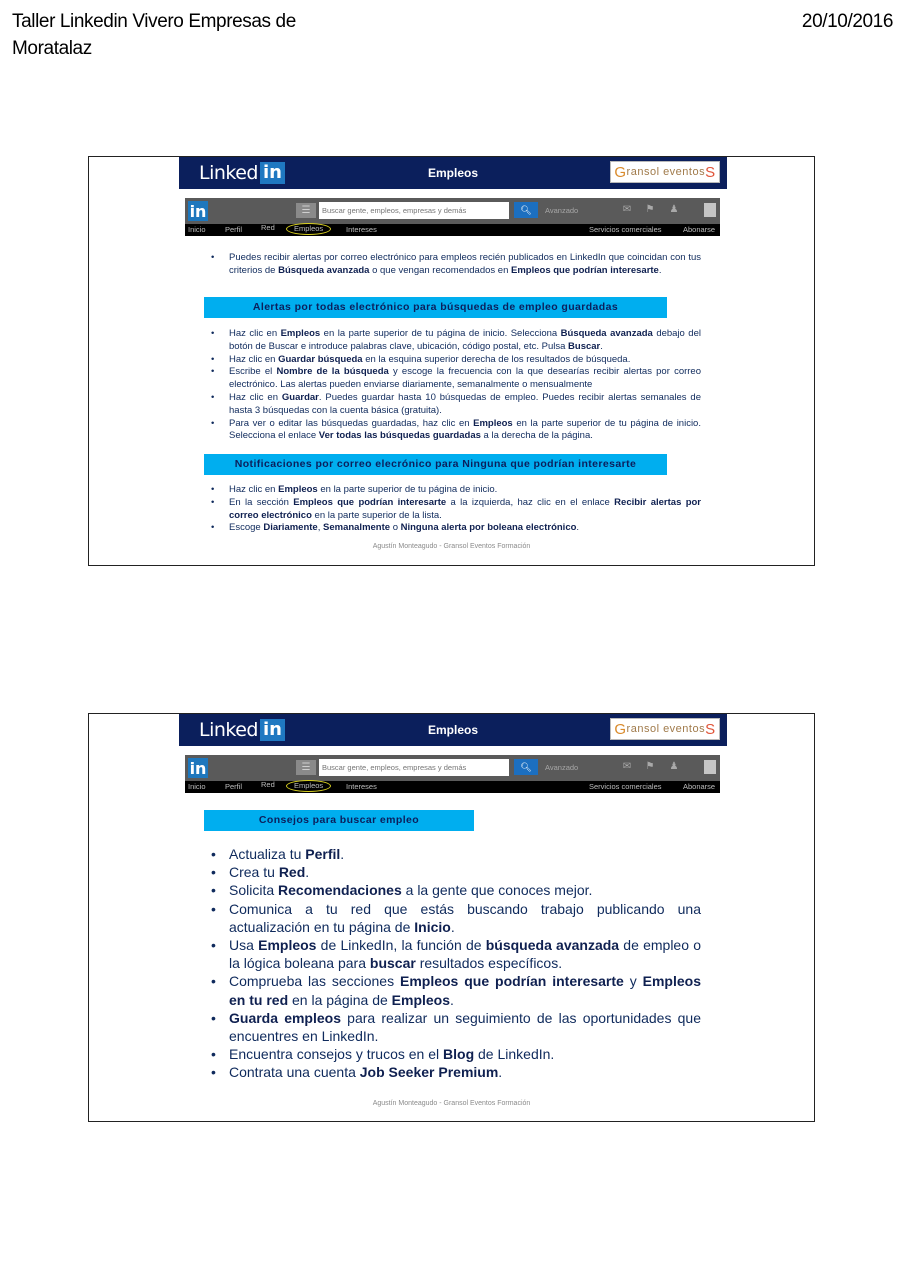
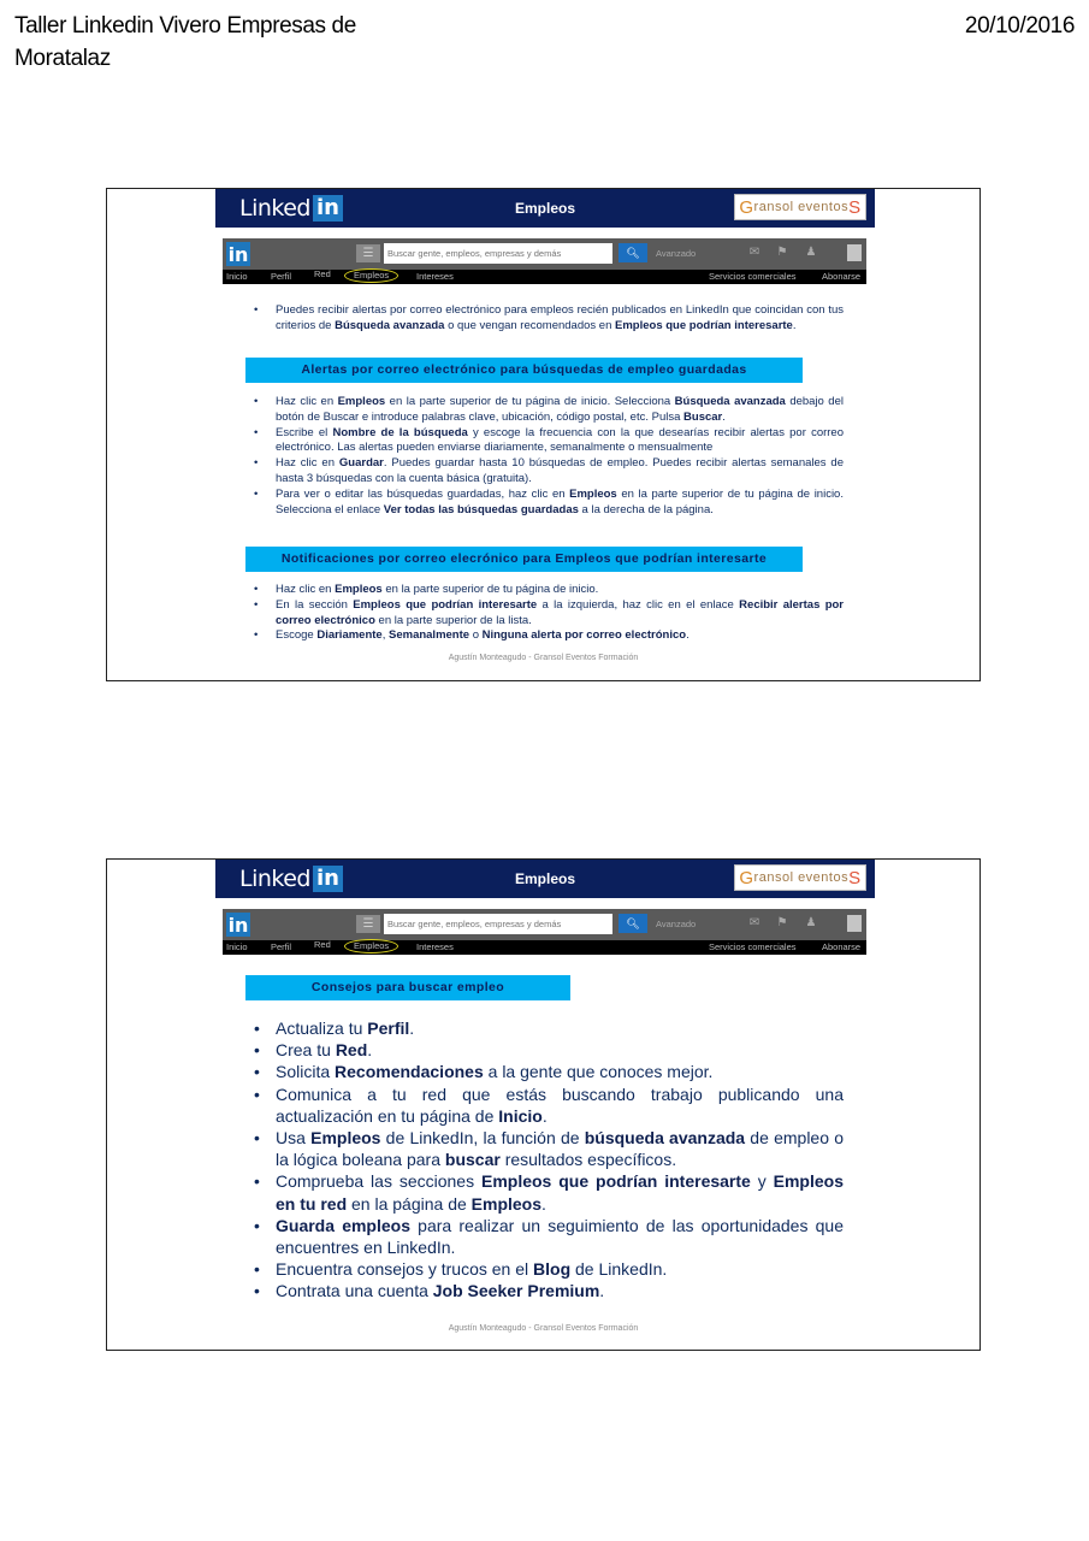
  Taller Linkedin Vivero Empresas de Moratalaz
  20/10/2016
  Linked
  in
  Empleos
  G
  ransol eventos
  S
  in
  ☰
  Buscar gente, empleos, empresas y demás
  🔍︎
  Avanzado
  ✉
  ⚑
  ♟
  Inicio
  Perfil
  Red
  Empleos
  Intereses
  Servicios comerciales
  Abonarse
  Puedes recibir alertas por correo electrónico para empleos recién publicados en LinkedIn que coincidan con tus criterios de Búsqueda avanzada o que vengan recomendados en Empleos que podrían interesarte.
- Alertas por todas electrónico para búsquedas de empleo guardadas
+ Alertas por correo electrónico para búsquedas de empleo guardadas
  Haz clic en Empleos en la parte superior de tu página de inicio. Selecciona Búsqueda avanzada debajo del botón de Buscar e introduce palabras clave, ubicación, código postal, etc. Pulsa Buscar.
- Haz clic en Guardar búsqueda en la esquina superior derecha de los resultados de búsqueda.
  Escribe el Nombre de la búsqueda y escoge la frecuencia con la que desearías recibir alertas por correo electrónico. Las alertas pueden enviarse diariamente, semanalmente o mensualmente
  Haz clic en Guardar. Puedes guardar hasta 10 búsquedas de empleo. Puedes recibir alertas semanales de hasta 3 búsquedas con la cuenta básica (gratuita).
  Para ver o editar las búsquedas guardadas, haz clic en Empleos en la parte superior de tu página de inicio. Selecciona el enlace Ver todas las búsquedas guardadas a la derecha de la página.
- Notificaciones por correo elecrónico para Ninguna que podrían interesarte
+ Notificaciones por correo elecrónico para Empleos que podrían interesarte
  Haz clic en Empleos en la parte superior de tu página de inicio.
  En la sección Empleos que podrían interesarte a la izquierda, haz clic en el enlace Recibir alertas por correo electrónico en la parte superior de la lista.
- Escoge Diariamente, Semanalmente o Ninguna alerta por boleana electrónico.
+ Escoge Diariamente, Semanalmente o Ninguna alerta por correo electrónico.
  Linked
  in
  Empleos
  G
  ransol eventos
  S
  in
  ☰
  Buscar gente, empleos, empresas y demás
  🔍︎
  Avanzado
  ✉
  ⚑
  ♟
  Inicio
  Perfil
  Red
  Empleos
  Intereses
  Servicios comerciales
  Abonarse
  Consejos para buscar empleo
  Actualiza tu Perfil.
  Crea tu Red.
  Solicita Recomendaciones a la gente que conoces mejor.
  Comunica a tu red que estás buscando trabajo publicando una actualización en tu página de Inicio.
  Usa Empleos de LinkedIn, la función de búsqueda avanzada de empleo o la lógica boleana para buscar resultados específicos.
  Comprueba las secciones Empleos que podrían interesarte y Empleos en tu red en la página de Empleos.
  Guarda empleos para realizar un seguimiento de las oportunidades que encuentres en LinkedIn.
  Encuentra consejos y trucos en el Blog de LinkedIn.
  Contrata una cuenta Job Seeker Premium.
